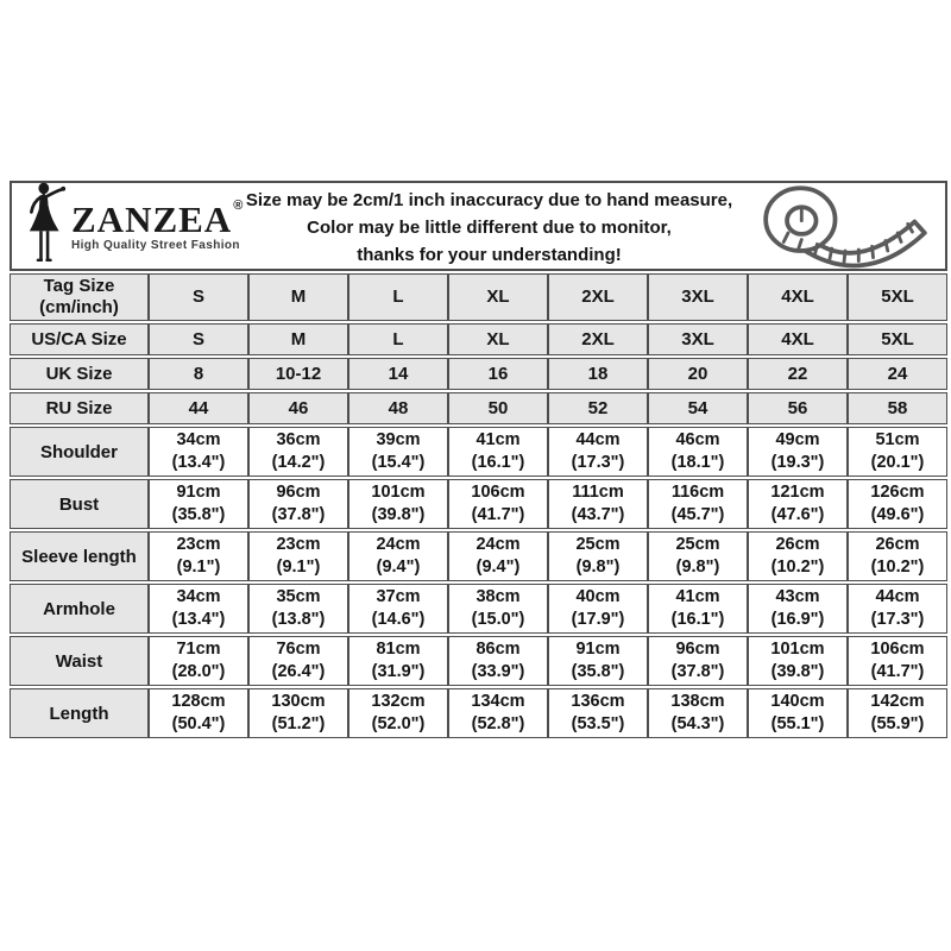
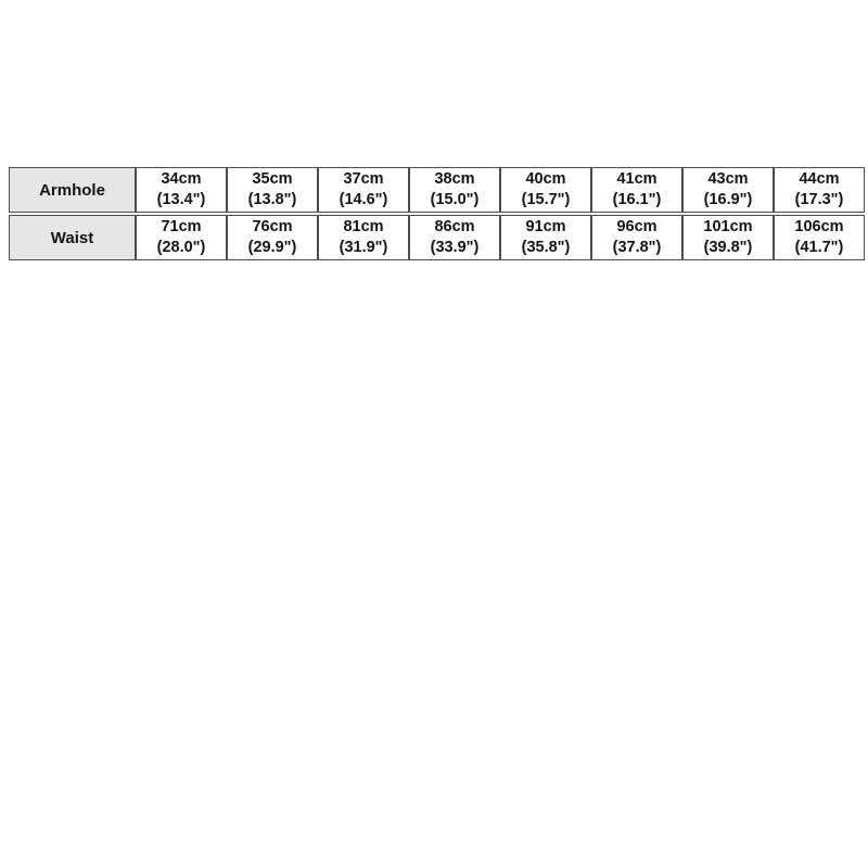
- ZANZEA
- ®
- High Quality Street Fashion
- Size may be 2cm/1 inch inaccuracy due to hand measure,
- Color may be little different due to monitor,
- thanks for your understanding!
- Tag Size(cm/inch)	S	M	L	XL	2XL	3XL	4XL	5XL
- US/CA Size	S	M	L	XL	2XL	3XL	4XL	5XL
- UK Size	8	10-12	14	16	18	20	22	24
- RU Size	44	46	48	50	52	54	56	58
- Shoulder	34cm(13.4")	36cm(14.2")	39cm(15.4")	41cm(16.1")	44cm(17.3")	46cm(18.1")	49cm(19.3")	51cm(20.1")
- Bust	91cm(35.8")	96cm(37.8")	101cm(39.8")	106cm(41.7")	111cm(43.7")	116cm(45.7")	121cm(47.6")	126cm(49.6")
- Sleeve length	23cm(9.1")	23cm(9.1")	24cm(9.4")	24cm(9.4")	25cm(9.8")	25cm(9.8")	26cm(10.2")	26cm(10.2")
- Armhole	34cm(13.4")	35cm(13.8")	37cm(14.6")	38cm(15.0")	40cm(17.9")	41cm(16.1")	43cm(16.9")	44cm(17.3")
+ Armhole	34cm(13.4")	35cm(13.8")	37cm(14.6")	38cm(15.0")	40cm(15.7")	41cm(16.1")	43cm(16.9")	44cm(17.3")
- Waist	71cm(28.0")	76cm(26.4")	81cm(31.9")	86cm(33.9")	91cm(35.8")	96cm(37.8")	101cm(39.8")	106cm(41.7")
+ Waist	71cm(28.0")	76cm(29.9")	81cm(31.9")	86cm(33.9")	91cm(35.8")	96cm(37.8")	101cm(39.8")	106cm(41.7")
- Length	128cm(50.4")	130cm(51.2")	132cm(52.0")	134cm(52.8")	136cm(53.5")	138cm(54.3")	140cm(55.1")	142cm(55.9")
